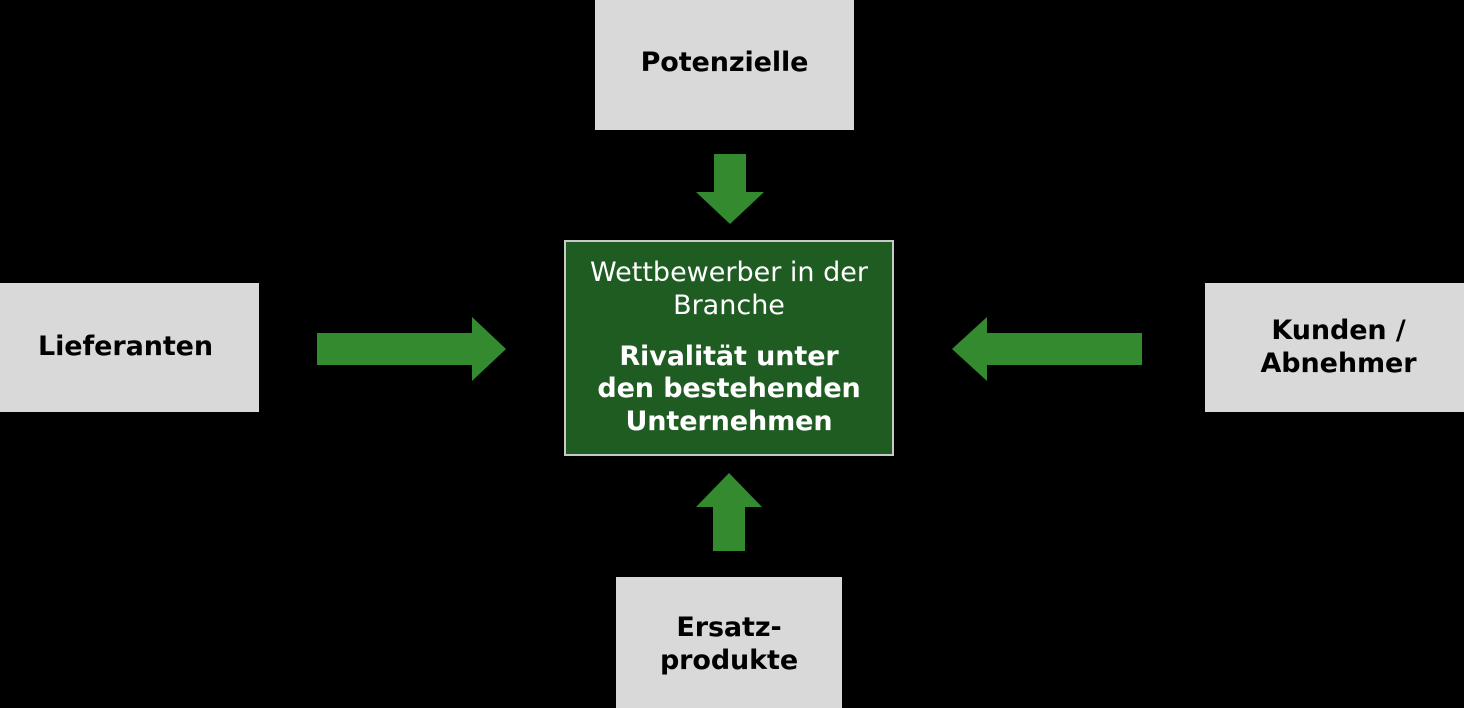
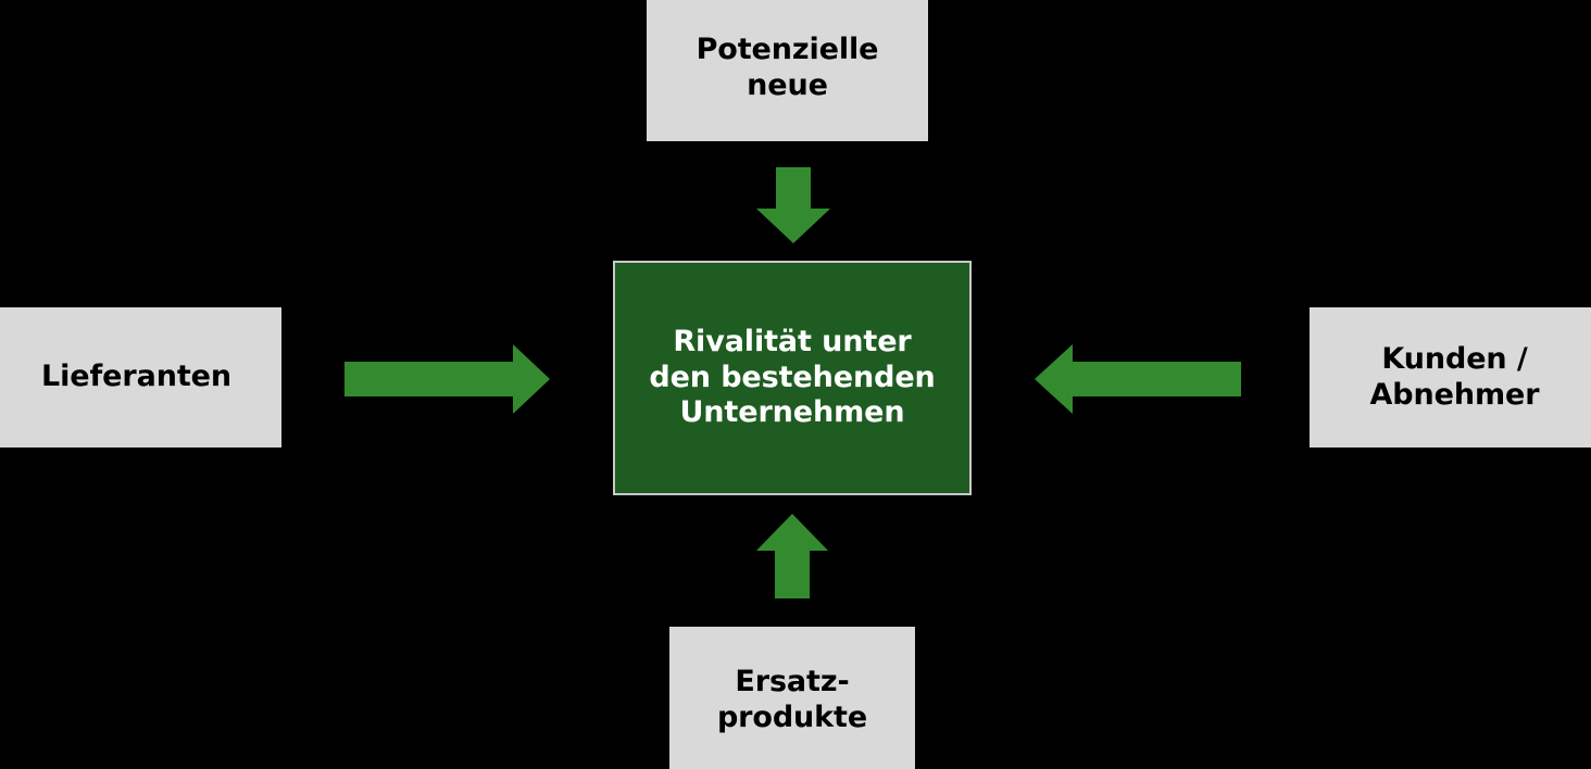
  Potenzielle
+ neue
  Lieferanten
  Kunden /
  Abnehmer
  Ersatz-
  produkte
- Wettbewerber in der
- Branche
  Rivalität unter
  den bestehenden
  Unternehmen
